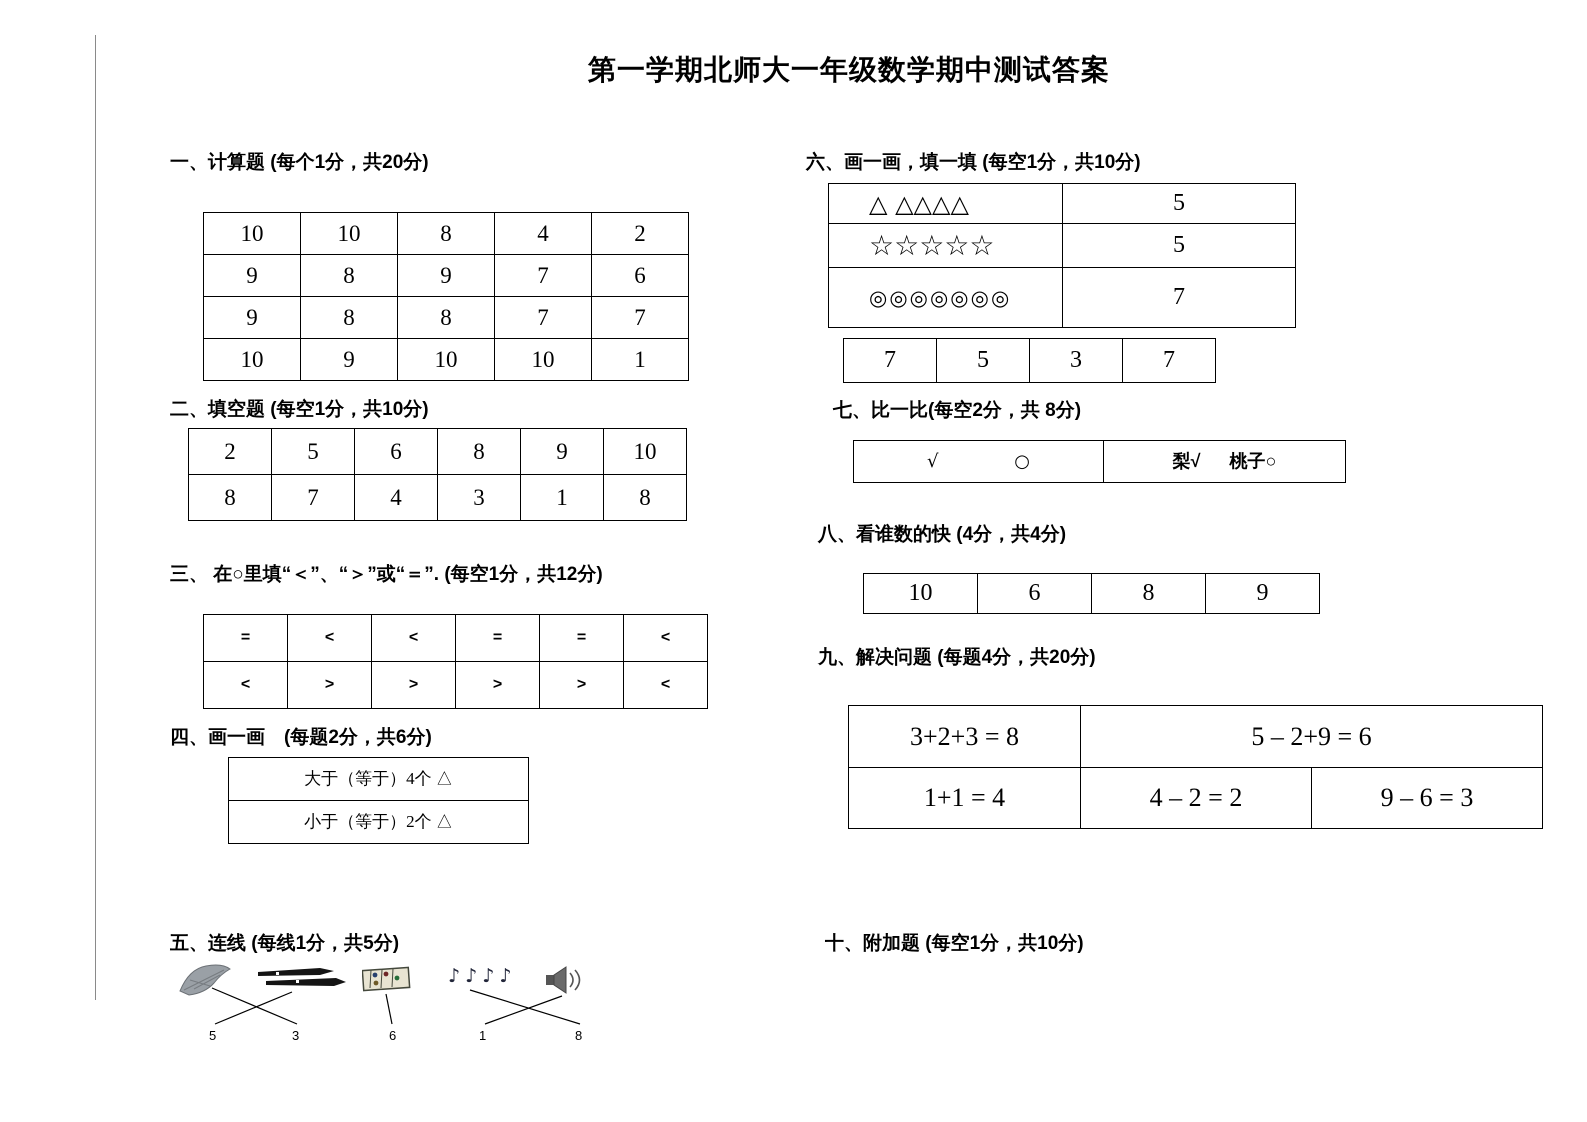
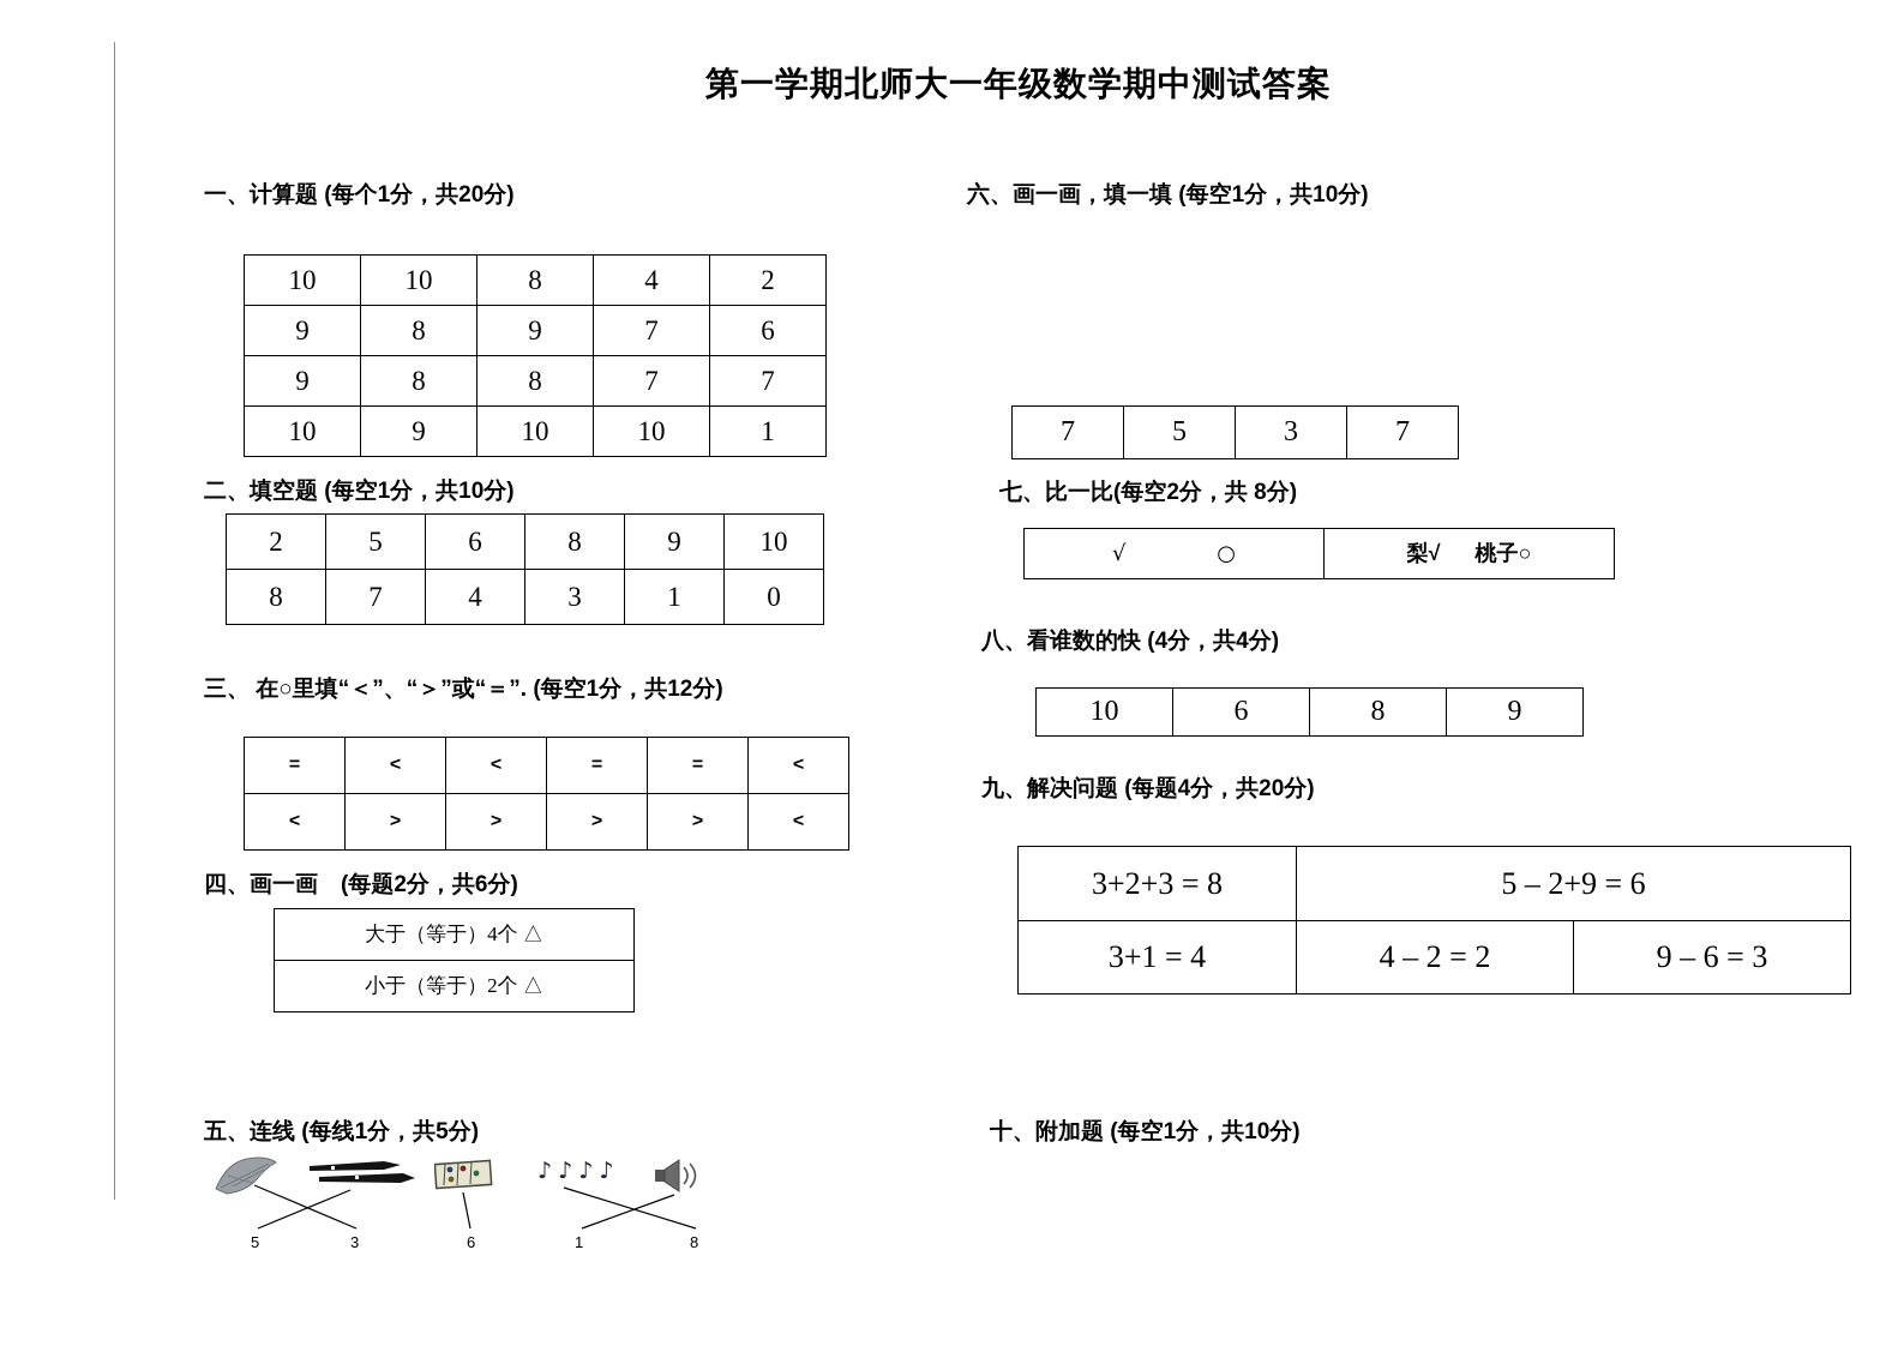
  第一学期北师大一年级数学期中测试答案
  一、计算题 (每个1分，共20分)
  10	10	8	4	2
  9	8	9	7	6
  9	8	8	7	7
  10	9	10	10	1
  二、填空题 (每空1分，共10分)
  2	5	6	8	9	10
- 8	7	4	3	1	8
+ 8	7	4	3	1	0
  三、 在○里填“＜”、“＞”或“＝”. (每空1分，共12分)
  =	<	<	=	=	<
  <	>	>	>	>	<
  四、画一画 (每题2分，共6分)
  大于（等于）4个 △
  小于（等于）2个 △
  五、连线 (每线1分，共5分)
  ♪♪♪♪
  5
  3
  6
  1
  8
  六、画一画，填一填 (每空1分，共10分)
- △ △△△△	5
- ☆☆☆☆☆	5
- ◎◎◎◎◎◎◎	7
  7	5	3	7
  七、比一比(每空2分，共 8分)
  √ ○	梨√ 桃子○
  八、看谁数的快 (4分，共4分)
  10	6	8	9
  九、解决问题 (每题4分，共20分)
  3+2+3 = 8	5 – 2+9 = 6
- 1+1 = 4	4 – 2 = 2	9 – 6 = 3
+ 3+1 = 4	4 – 2 = 2	9 – 6 = 3
  十、附加题 (每空1分，共10分)
